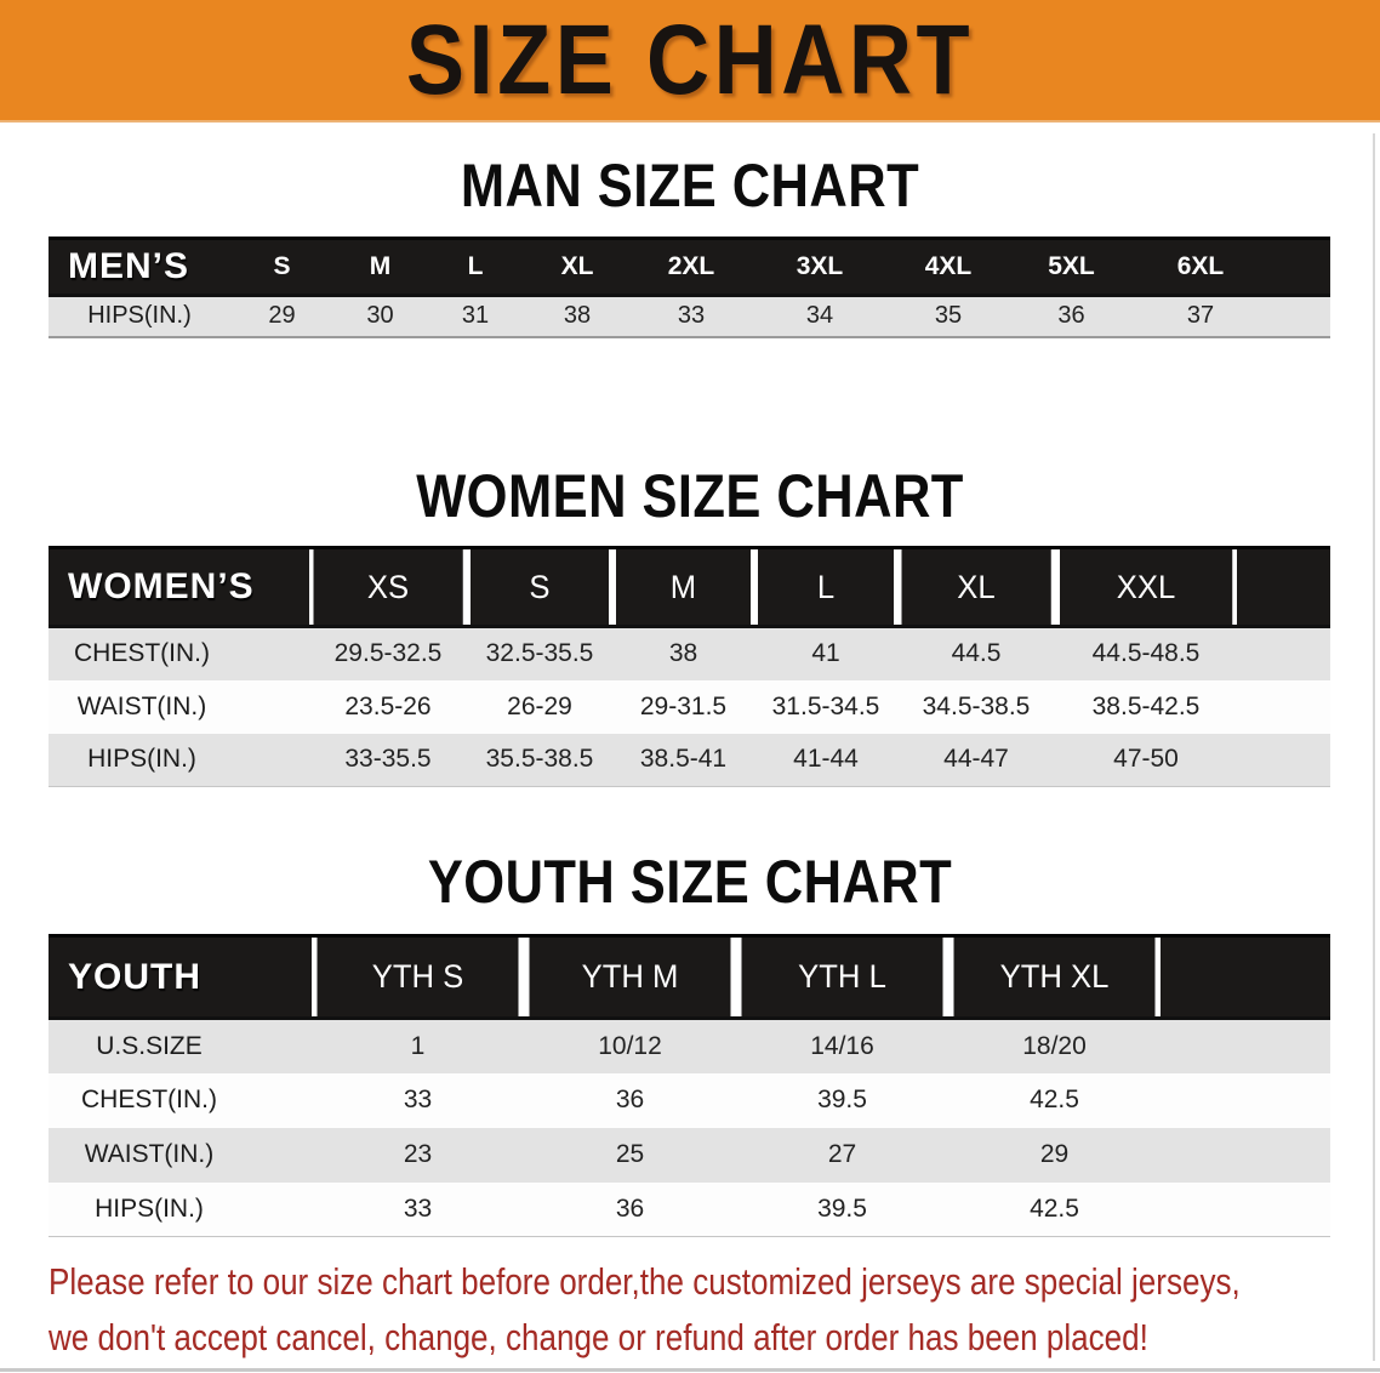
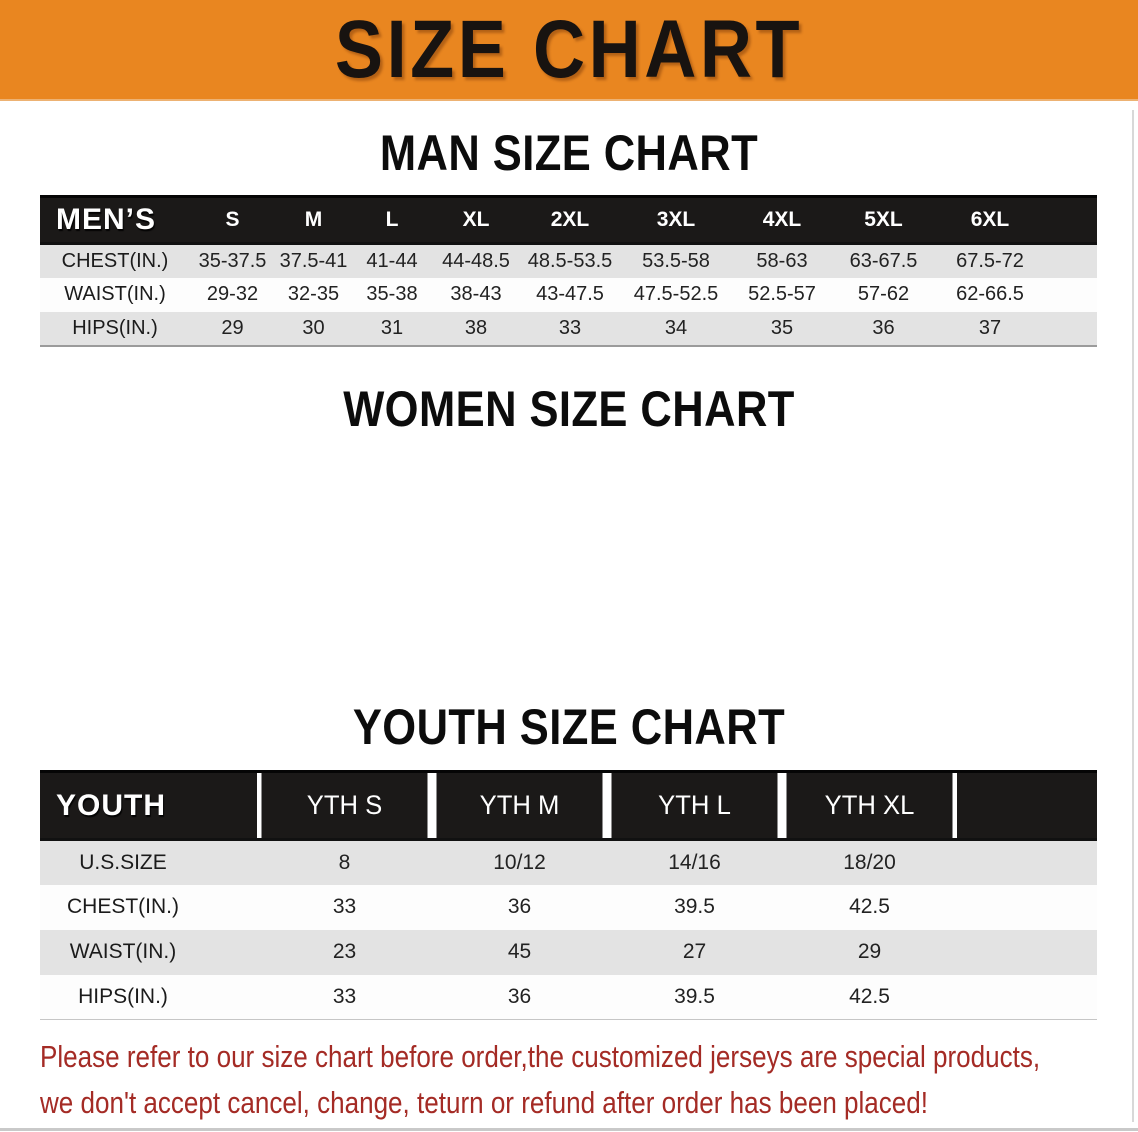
  SIZE CHART
  MAN SIZE CHART
  MEN’S	S	M	L	XL	2XL	3XL	4XL	5XL	6XL
+ CHEST(IN.)	35-37.5	37.5-41	41-44	44-48.5	48.5-53.5	53.5-58	58-63	63-67.5	67.5-72
+ WAIST(IN.)	29-32	32-35	35-38	38-43	43-47.5	47.5-52.5	52.5-57	57-62	62-66.5
  HIPS(IN.)	29	30	31	38	33	34	35	36	37
  WOMEN SIZE CHART
- WOMEN’S	XS	S	M	L	XL	XXL
- CHEST(IN.)	29.5-32.5	32.5-35.5	38	41	44.5	44.5-48.5
- WAIST(IN.)	23.5-26	26-29	29-31.5	31.5-34.5	34.5-38.5	38.5-42.5
- HIPS(IN.)	33-35.5	35.5-38.5	38.5-41	41-44	44-47	47-50
  YOUTH SIZE CHART
  YOUTH	YTH S	YTH M	YTH L	YTH XL
- U.S.SIZE	1	10/12	14/16	18/20
+ U.S.SIZE	8	10/12	14/16	18/20
  CHEST(IN.)	33	36	39.5	42.5
- WAIST(IN.)	23	25	27	29
+ WAIST(IN.)	23	45	27	29
  HIPS(IN.)	33	36	39.5	42.5
- Please refer to our size chart before order,the customized jerseys are special jerseys,
+ Please refer to our size chart before order,the customized jerseys are special products,
- we don't accept cancel, change, change or refund after order has been placed!
+ we don't accept cancel, change, teturn or refund after order has been placed!
